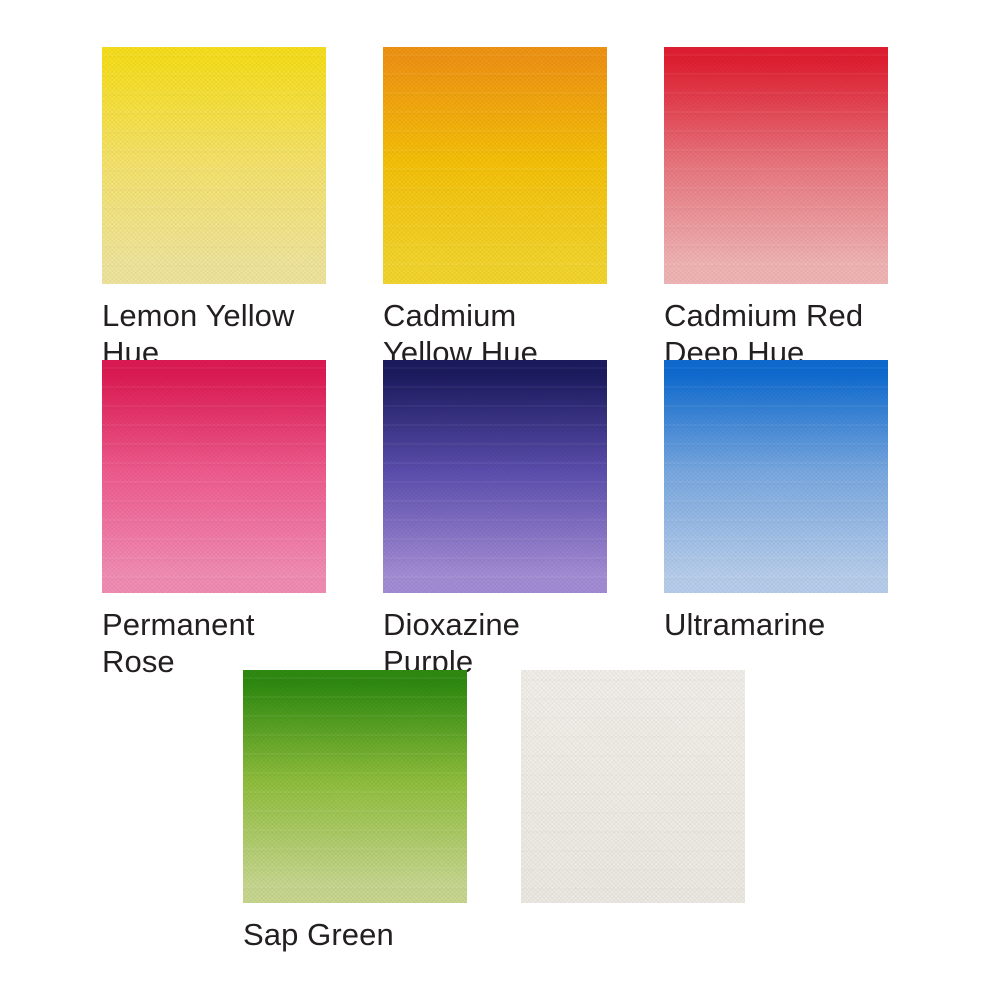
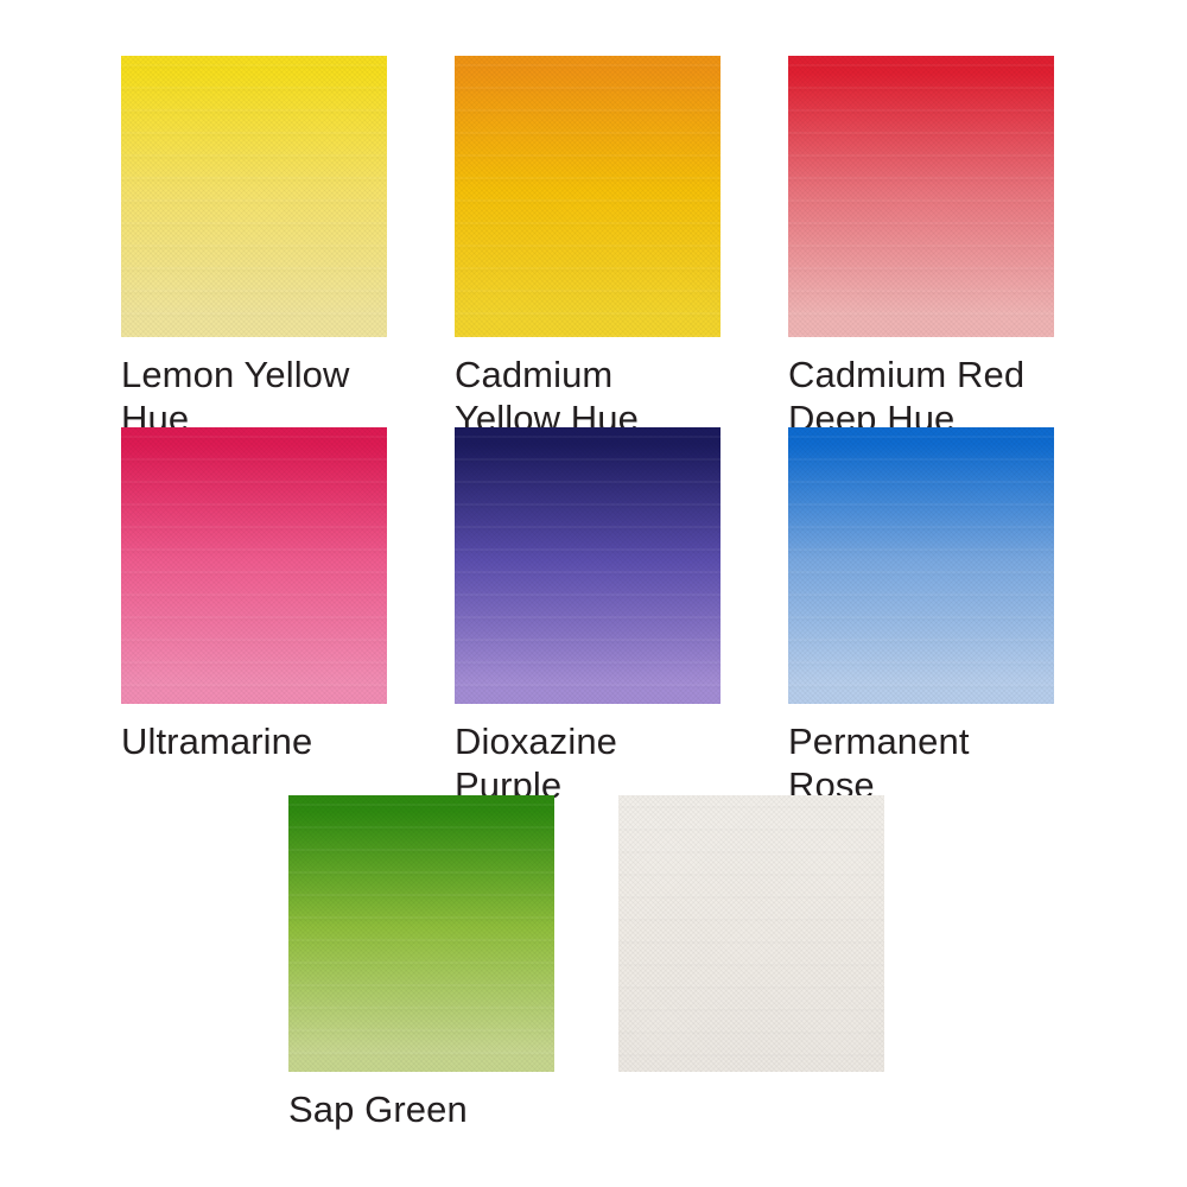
  Lemon Yellow Hue
  Cadmium
  Yellow Hue
  Cadmium Red
  Deep Hue
- Permanent Rose
+ Ultramarine
  Dioxazine Purple
- Ultramarine
+ Permanent Rose
  Sap Green
